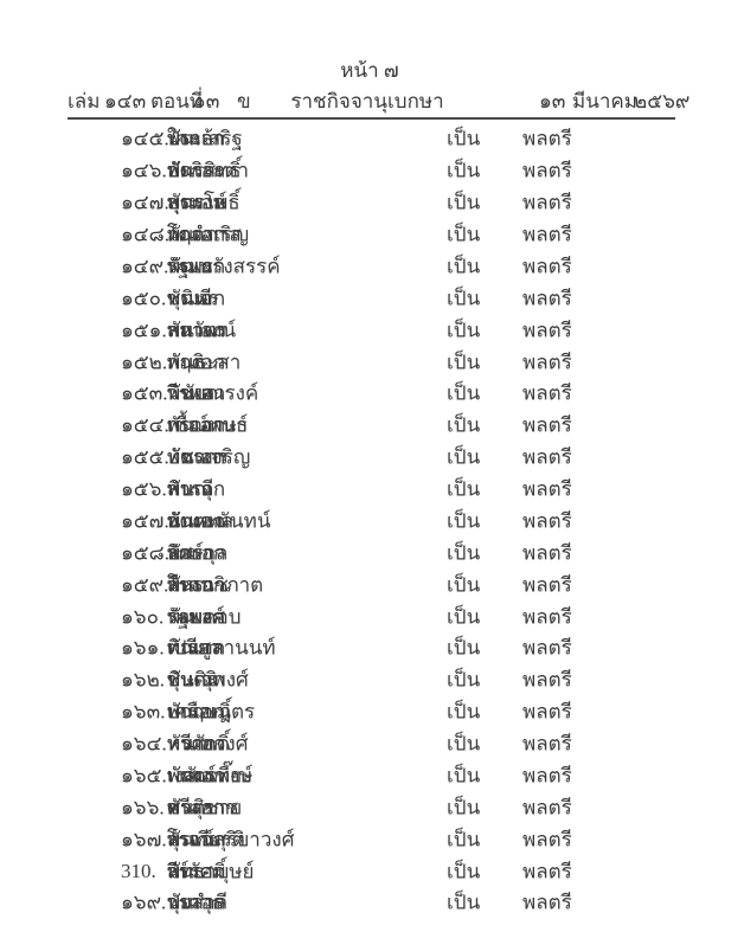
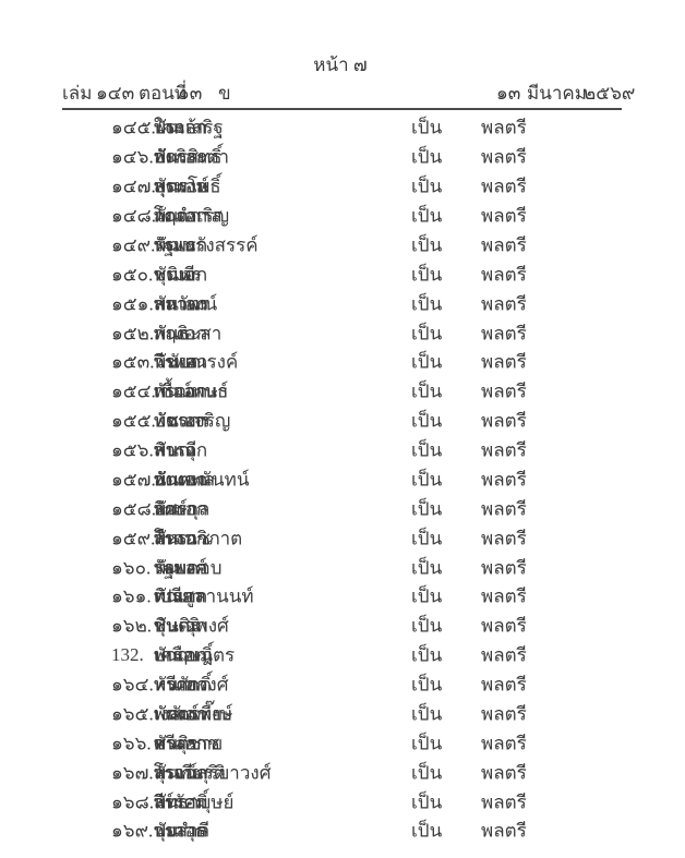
  หน้า ๗
  เล่ม
  ๑๔๓
  ตอนที่
  ๑๓
  ข
- ราชกิจจานุเบกษา
  ๑๓
  มีนาคม
  ๒๕๖๙
  ๑๔๕.
  พันเอก
  ประเสริฐ
  ใจกล้า
  เป็น
  พลตรี
  ๑๔๖.
  พันเอก
  อัครสิทธิ์
  ปะกิระตา
  เป็น
  พลตรี
  ๑๔๗.
  พันเอก
  สุรพงษ์
  บุตรโพธิ์
  เป็น
  พลตรี
  ๑๔๘.
  พันเอก
  กฤตภาส
  โตจำเริญ
  เป็น
  พลตรี
  ๑๔๙.
  พันเอก
  รัฐพร
  พัฒนรังสรรค์
  เป็น
  พลตรี
  ๑๕๐.
  พันเอก
  ชนิทร
  พุฒมี
  เป็น
  พลตรี
  ๑๕๑.
  พันเอก
  สถาพร
  สหวัฒน์
  เป็น
  พลตรี
  ๑๕๒.
  พันเอก
  กฤติ
  พันธะสา
  เป็น
  พลตรี
  ๑๕๓.
  พันเอก
  วีรพล
  พิชัยณรงค์
  เป็น
  พลตรี
  ๑๕๔.
  พันเอก
  กรณ์พนธ์
  เชื้ออาษา
  เป็น
  พลตรี
  ๑๕๕.
  พันเอก
  ทชากร
  บัตรเจริญ
  เป็น
  พลตรี
  ๑๕๖.
  พันเอก
  พิษณุ
  สารถี
  เป็น
  พลตรี
  ๑๕๗.
  พันเอก
  นนทพล
  อัตตะนันทน์
  เป็น
  พลตรี
  ๑๕๘.
  พันเอก
  อิศรา
  รักษ์กุล
  เป็น
  พลตรี
  ๑๕๙.
  พันเอก
  สีหราช
  โรจนวิภาต
  เป็น
  พลตรี
  ๑๖๐.
  พันเอก
  รัฐพงศ์
  รอบคอบ
  เป็น
  พลตรี
  ๑๖๑.
  พันเอก
  เปรียว
  ติณสูลานนท์
  เป็น
  พลตรี
  ๑๖๒.
  พันเอก
  ชิษณุพงศ์
  ปุ่นศิริ
  เป็น
  พลตรี
- ๑๖๓.
+ 132.
  พันเอก
  ปกฤษฎิ์
  เครือเนตร
  เป็น
  พลตรี
  ๑๖๔.
  พันเอก
  ทวีศักดิ์
  หร่ายวงศ์
  เป็น
  พลตรี
  ๑๖๕.
  พันเอก
  พักตร์พงษ์
  เงสันเที๊ยะ
  เป็น
  พลตรี
  ๑๖๖.
  พันเอก
  ชาติชาย
  ศรีสุราช
  เป็น
  พลตรี
  ๑๖๗.
  พันเอก
  สุรเกียรติ
  โรจน์สุริยาวงศ์
  เป็น
  พลตรี
- 310.
+ ๑๖๘.
  พันเอก
  วีร์รัศมิ์
  สิทธาบุษย์
  เป็น
  พลตรี
  ๑๖๙.
  พันเอก
  วราวุธ
  ปุยสำลี
  เป็น
  พลตรี
